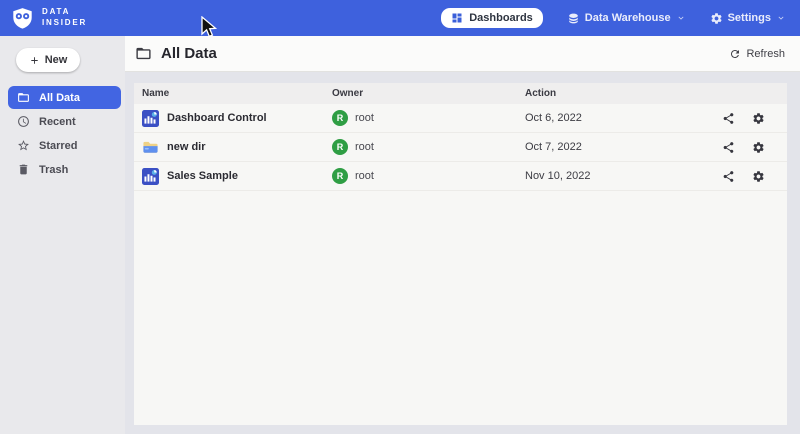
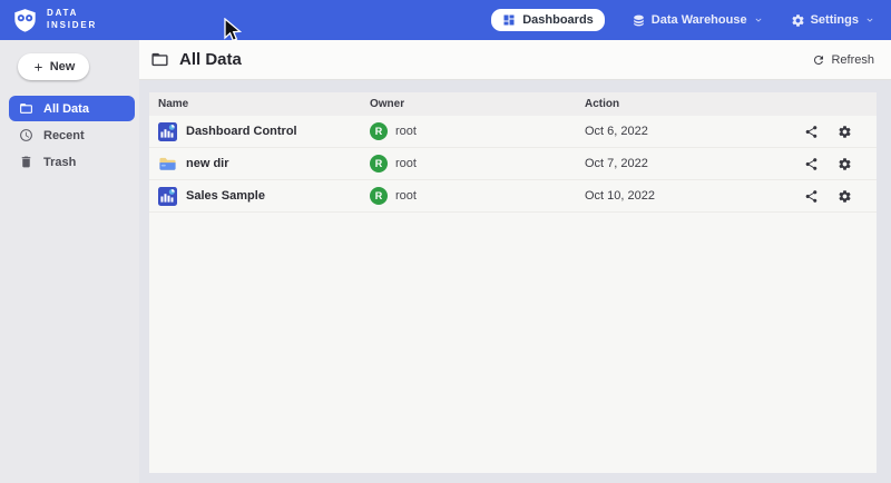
  DATA
  INSIDER
  Dashboards
  Data Warehouse
  Settings
  New
  All Data
  Recent
- Starred
  Trash
  All Data
  Refresh
  Name
  Owner
  Action
  Dashboard Control
  R
  root
  Oct 6, 2022
  new dir
  R
  root
  Oct 7, 2022
  Sales Sample
  R
  root
- Nov 10, 2022
+ Oct 10, 2022
